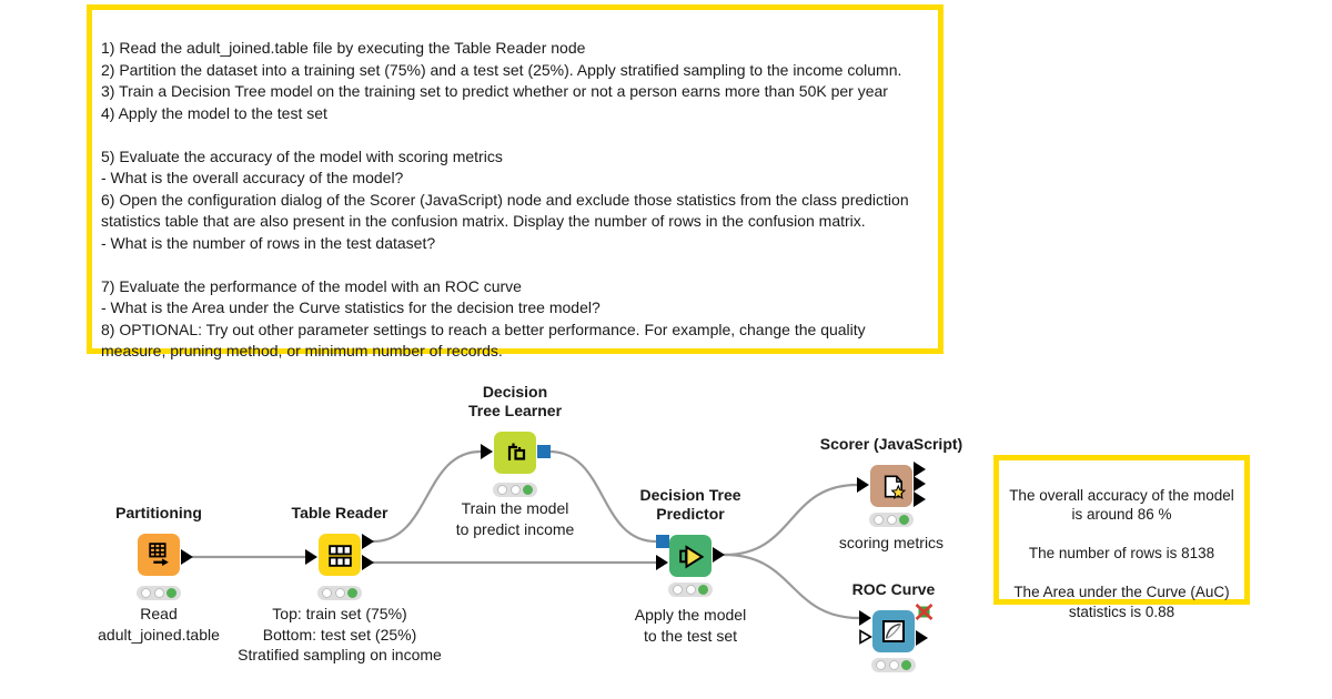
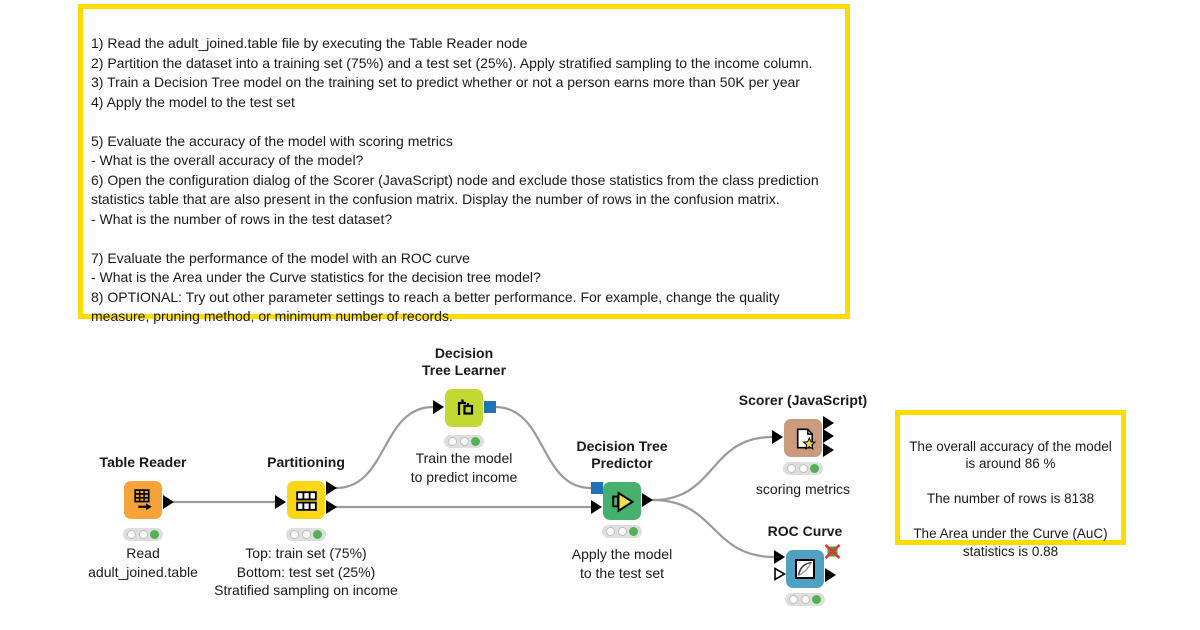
  1) Read the adult_joined.table file by executing the Table Reader node
  2) Partition the dataset into a training set (75%) and a test set (25%). Apply stratified sampling to the income column.
  3) Train a Decision Tree model on the training set to predict whether or not a person earns more than 50K per year
  4) Apply the model to the test set
  5) Evaluate the accuracy of the model with scoring metrics
  - What is the overall accuracy of the model?
  6) Open the configuration dialog of the Scorer (JavaScript) node and exclude those statistics from the class prediction statistics table that are also present in the confusion matrix. Display the number of rows in the confusion matrix.
  - What is the number of rows in the test dataset?
  7) Evaluate the performance of the model with an ROC curve
  - What is the Area under the Curve statistics for the decision tree model?
  8) OPTIONAL: Try out other parameter settings to reach a better performance. For example, change the quality measure, pruning method, or minimum number of records.
- Partitioning
+ Table Reader
  Read
  adult_joined.table
- Table Reader
+ Partitioning
  Top: train set (75%)
  Bottom: test set (25%)
  Stratified sampling on income
  Decision
  Tree Learner
  Train the model
  to predict income
  Decision Tree
  Predictor
  Apply the model
  to the test set
  Scorer (JavaScript)
  scoring metrics
  ROC Curve
  The overall accuracy of the model
  is around 86 %
  The number of rows is 8138
  The Area under the Curve (AuC)
  statistics is 0.88
